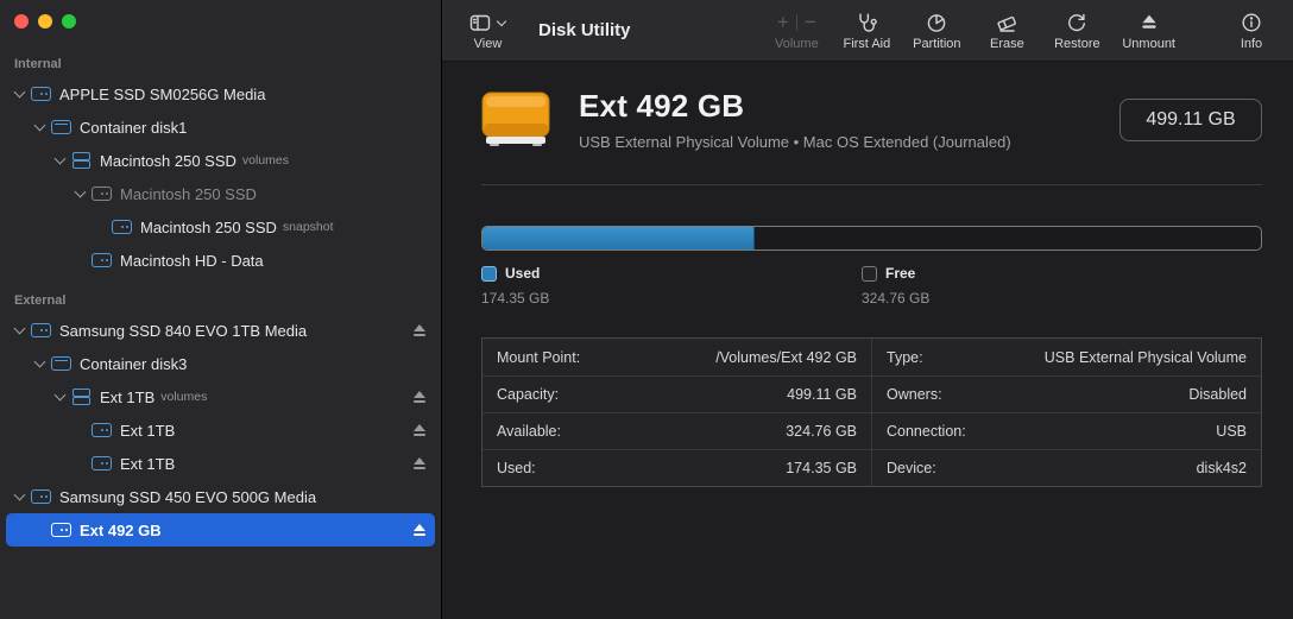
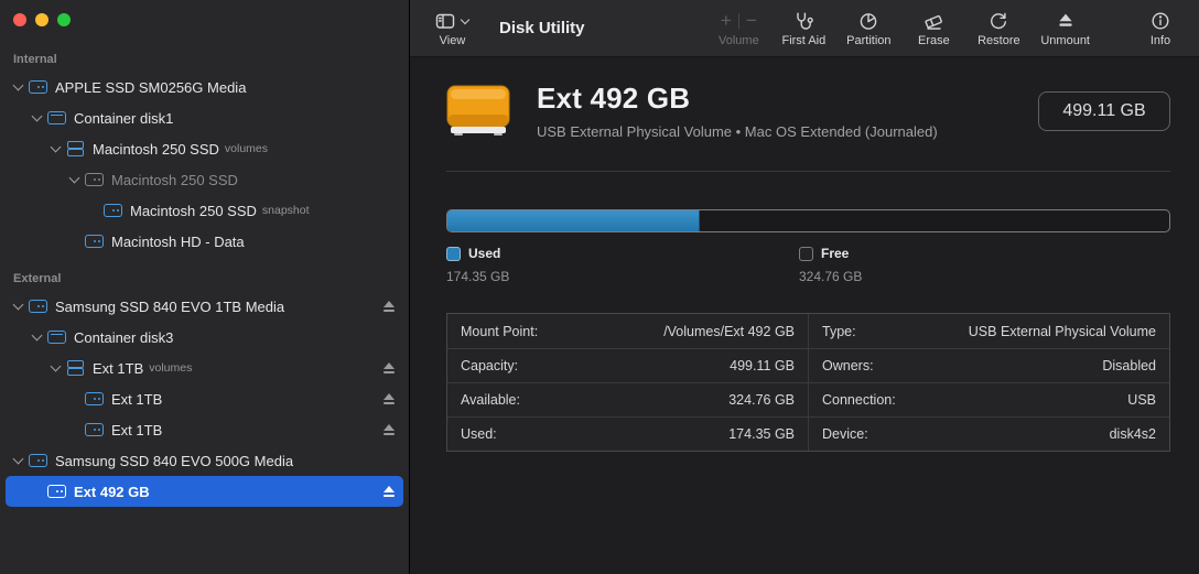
  Internal
  APPLE SSD SM0256G Media
  Container disk1
  Macintosh 250 SSD
  volumes
  Macintosh 250 SSD
  Macintosh 250 SSD
  snapshot
  Macintosh HD - Data
  External
  Samsung SSD 840 EVO 1TB Media
  Container disk3
  Ext 1TB
  volumes
  Ext 1TB
  Ext 1TB
- Samsung SSD 450 EVO 500G Media
+ Samsung SSD 840 EVO 500G Media
  Ext 492 GB
  View
  Disk Utility
  +
  −
  Volume
  First Aid
  Partition
  Erase
  Restore
  Unmount
  Info
  Ext 492 GB
  USB External Physical Volume • Mac OS Extended (Journaled)
  499.11 GB
  Used
  174.35 GB
  Free
  324.76 GB
  Mount Point:
  /Volumes/Ext 492 GB
  Type:
  USB External Physical Volume
  Capacity:
  499.11 GB
  Owners:
  Disabled
  Available:
  324.76 GB
  Connection:
  USB
  Used:
  174.35 GB
  Device:
  disk4s2
